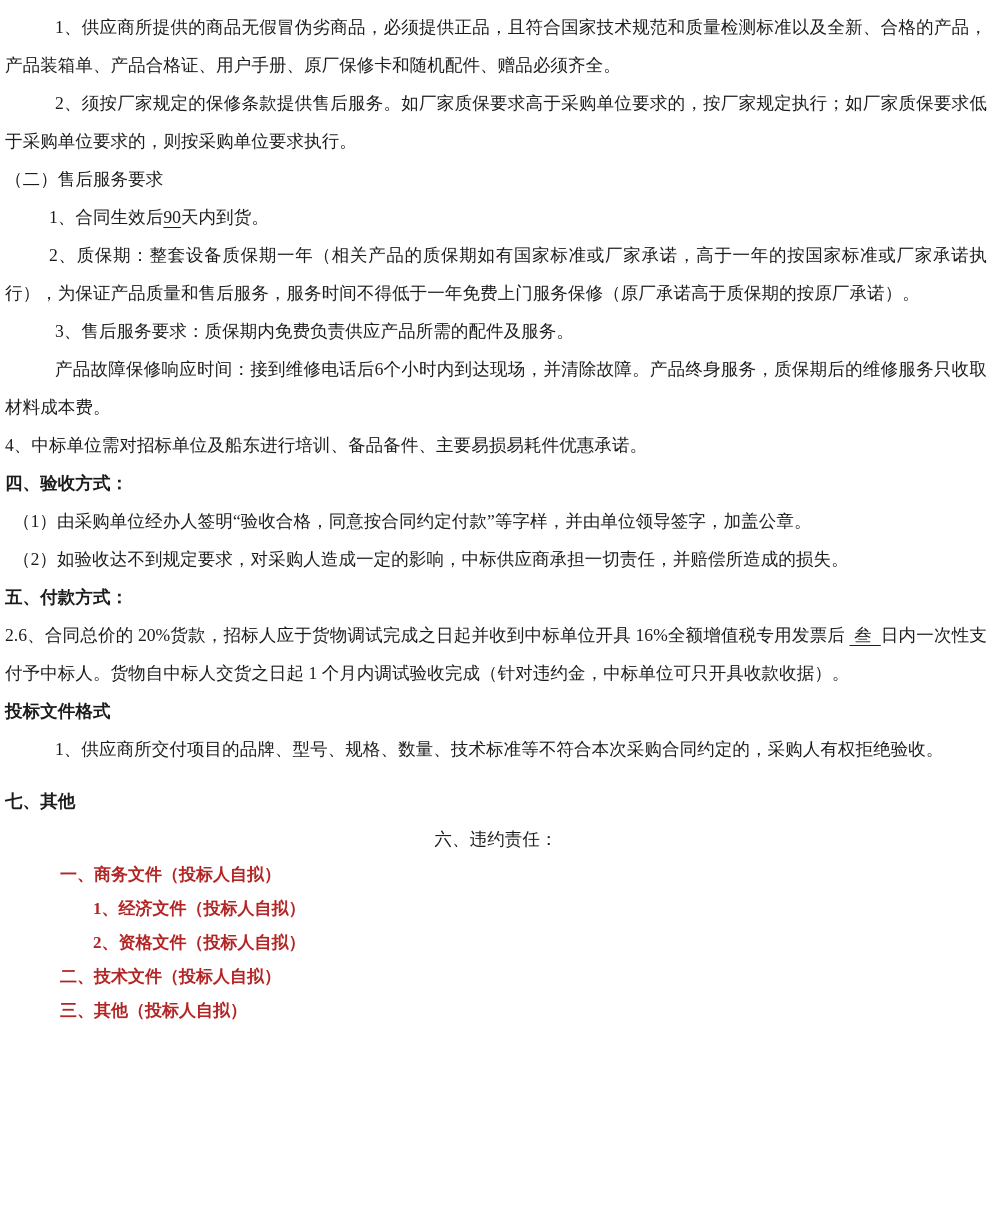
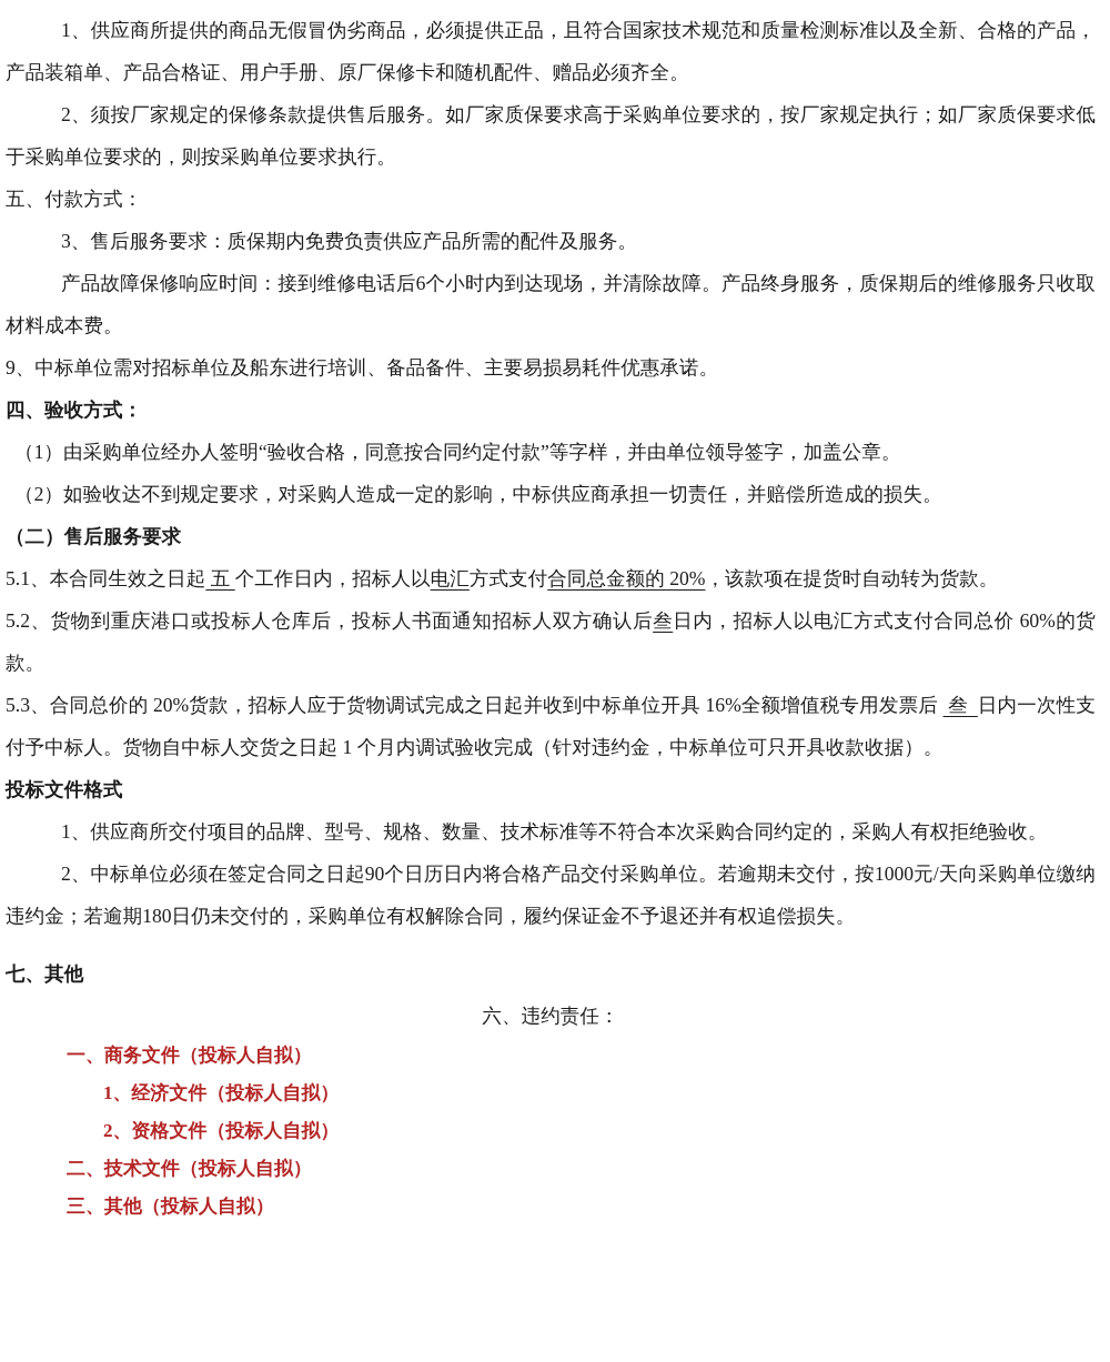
  1、供应商所提供的商品无假冒伪劣商品，必须提供正品，且符合国家技术规范和质量检测标准以及全新、合格的产品，产品装箱单、产品合格证、用户手册、原厂保修卡和随机配件、赠品必须齐全。
  2、须按厂家规定的保修条款提供售后服务。如厂家质保要求高于采购单位要求的，按厂家规定执行；如厂家质保要求低于采购单位要求的，则按采购单位要求执行。
- （二）售后服务要求
+ 五、付款方式：
- 1、合同生效后90天内到货。
- 2、质保期：整套设备质保期一年（相关产品的质保期如有国家标准或厂家承诺，高于一年的按国家标准或厂家承诺执行），为保证产品质量和售后服务，服务时间不得低于一年免费上门服务保修（原厂承诺高于质保期的按原厂承诺）。
  3、售后服务要求：质保期内免费负责供应产品所需的配件及服务。
  产品故障保修响应时间：接到维修电话后6个小时内到达现场，并清除故障。产品终身服务，质保期后的维修服务只收取材料成本费。
- 4、中标单位需对招标单位及船东进行培训、备品备件、主要易损易耗件优惠承诺。
+ 9、中标单位需对招标单位及船东进行培训、备品备件、主要易损易耗件优惠承诺。
  四、验收方式：
  （1）由采购单位经办人签明“验收合格，同意按合同约定付款”等字样，并由单位领导签字，加盖公章。
  （2）如验收达不到规定要求，对采购人造成一定的影响，中标供应商承担一切责任，并赔偿所造成的损失。
- 五、付款方式：
+ （二）售后服务要求
+ 5.1、本合同生效之日起 五 个工作日内，招标人以电汇方式支付合同总金额的 20%，该款项在提货时自动转为货款。
+ 5.2、货物到重庆港口或投标人仓库后，投标人书面通知招标人双方确认后叁日内，招标人以电汇方式支付合同总价 60%的货款。
- 2.6、合同总价的 20%货款，招标人应于货物调试完成之日起并收到中标单位开具 16%全额增值税专用发票后 叁 日内一次性支付予中标人。货物自中标人交货之日起 1 个月内调试验收完成（针对违约金，中标单位可只开具收款收据）。
+ 5.3、合同总价的 20%货款，招标人应于货物调试完成之日起并收到中标单位开具 16%全额增值税专用发票后 叁 日内一次性支付予中标人。货物自中标人交货之日起 1 个月内调试验收完成（针对违约金，中标单位可只开具收款收据）。
  投标文件格式
  1、供应商所交付项目的品牌、型号、规格、数量、技术标准等不符合本次采购合同约定的，采购人有权拒绝验收。
+ 2、中标单位必须在签定合同之日起90个日历日内将合格产品交付采购单位。若逾期未交付，按1000元/天向采购单位缴纳违约金；若逾期180日仍未交付的，采购单位有权解除合同，履约保证金不予退还并有权追偿损失。
  七、其他
  六、违约责任：
  一、商务文件（投标人自拟）
  1、经济文件（投标人自拟）
  2、资格文件（投标人自拟）
  二、技术文件（投标人自拟）
  三、其他（投标人自拟）
